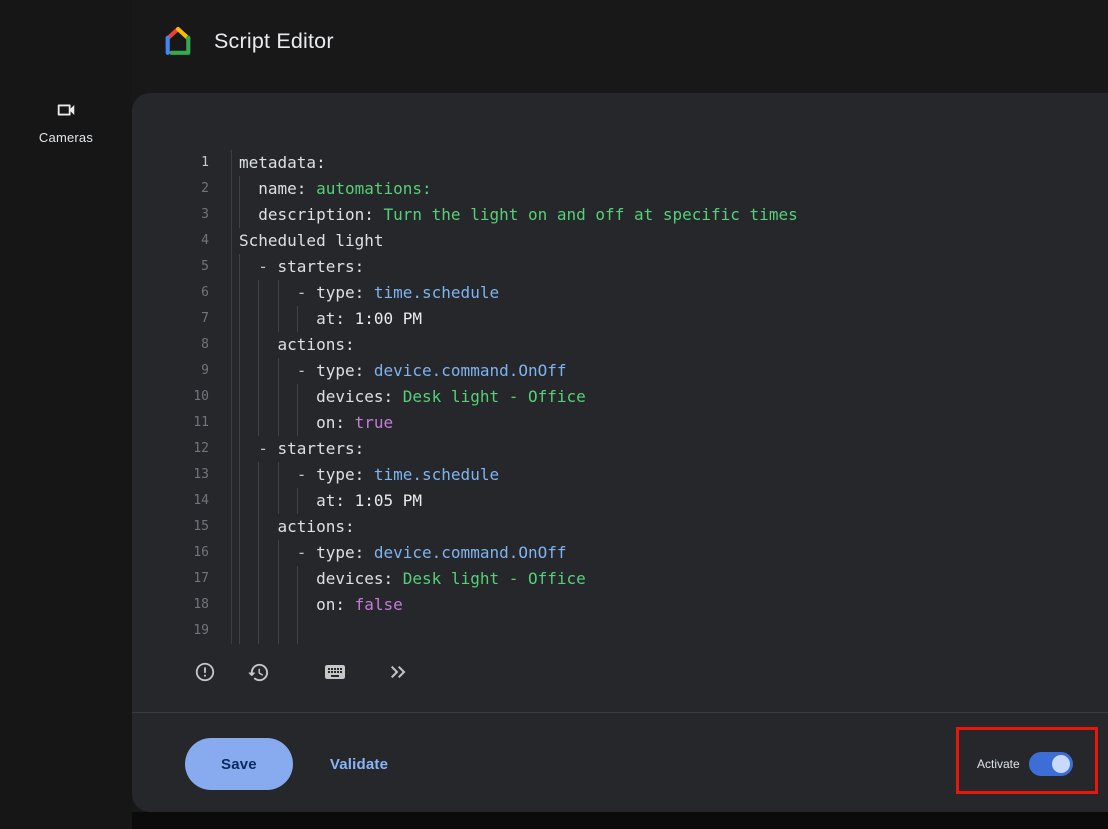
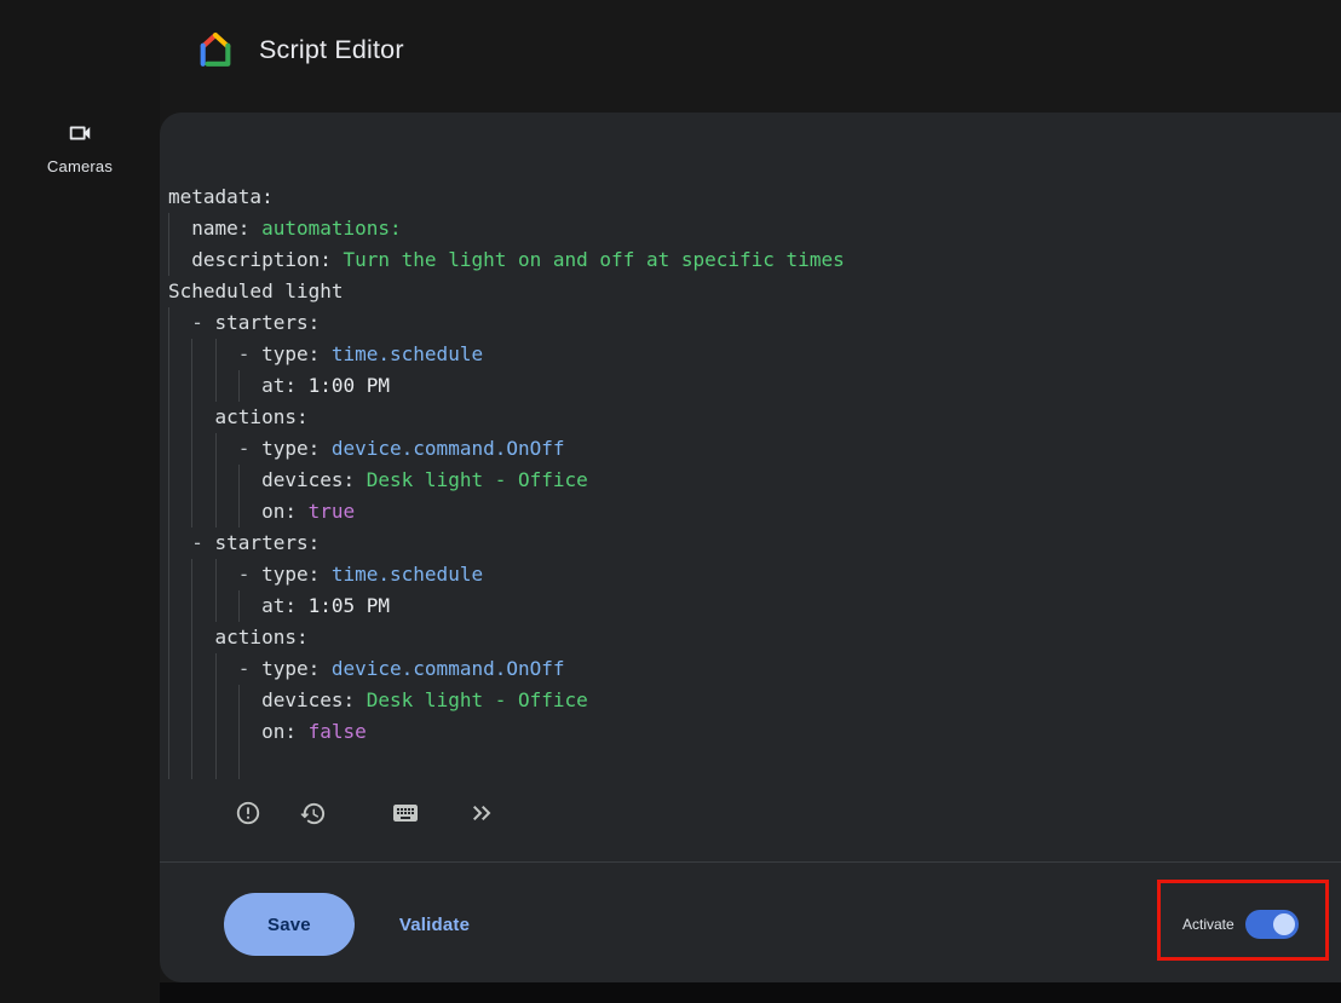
  Cameras
  Script Editor
- 1
- 2
- 3
- 4
- 5
- 6
- 7
- 8
- 9
- 10
- 11
- 12
- 13
- 14
- 15
- 16
- 17
- 18
- 19
  metadata:
  name: automations:
  description: Turn the light on and off at specific times
  Scheduled light
  - starters:
  - type: time.schedule
  at: 1:00 PM
  actions:
  - type: device.command.OnOff
  devices: Desk light - Office
  on: true
  - starters:
  - type: time.schedule
  at: 1:05 PM
  actions:
  - type: device.command.OnOff
  devices: Desk light - Office
  on: false
  Save
  Validate
  Activate
